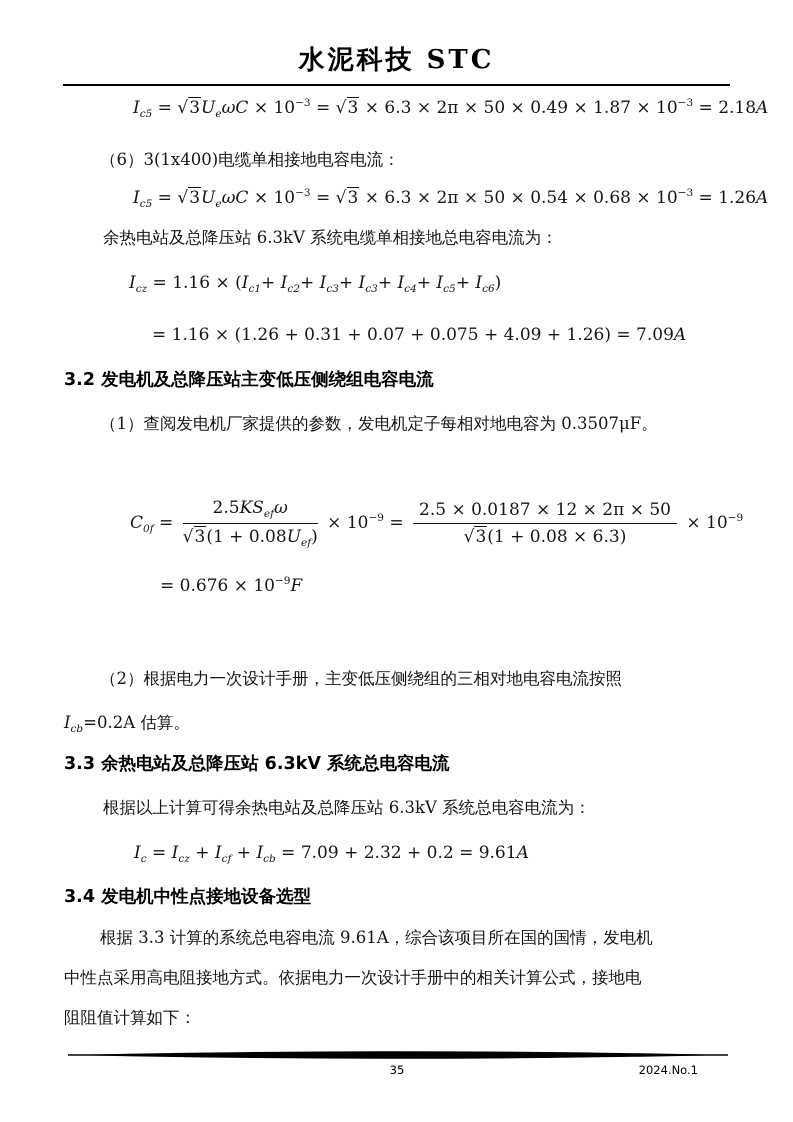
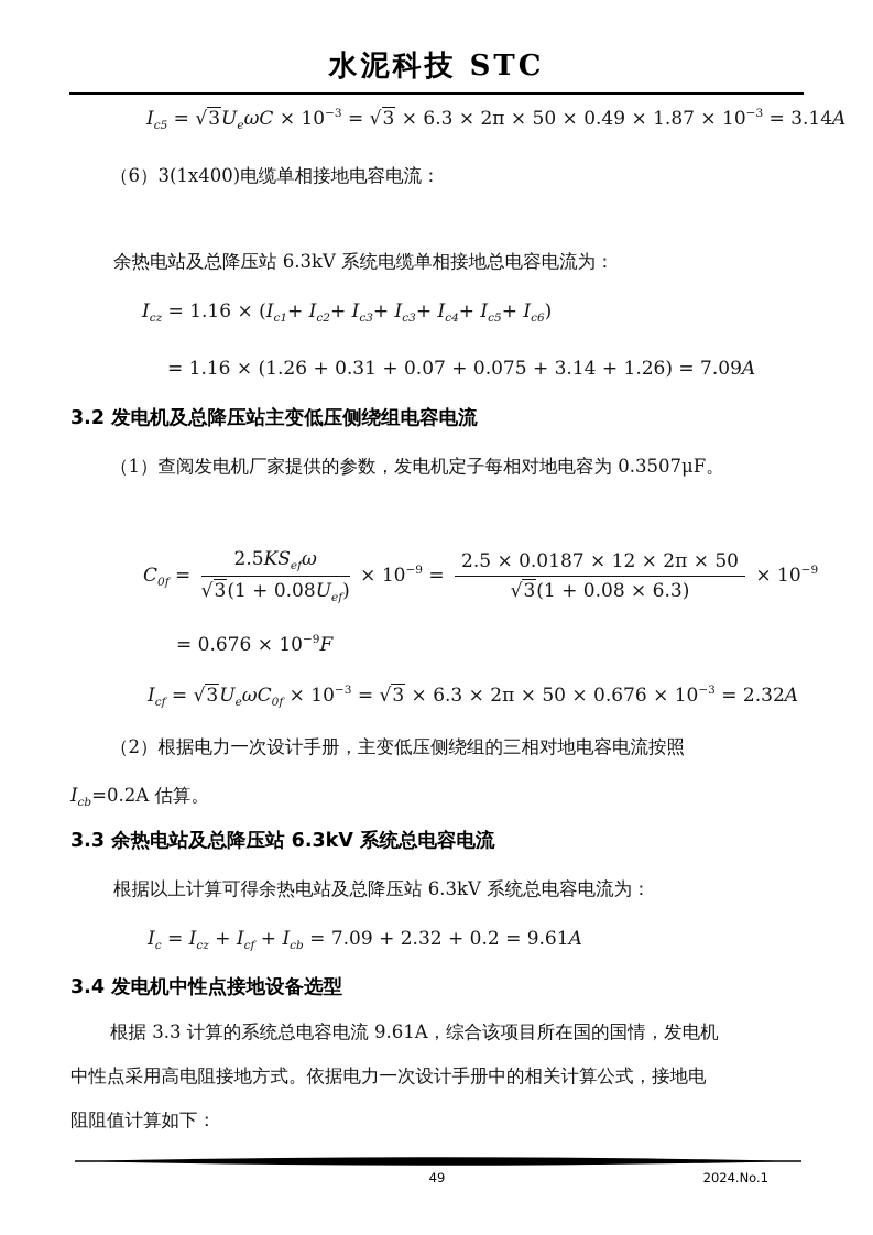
  水泥科技 STC
- Ic5 = √3UeωC × 10−3 = √3 × 6.3 × 2π × 50 × 0.49 × 1.87 × 10−3 = 2.18A
+ Ic5 = √3UeωC × 10−3 = √3 × 6.3 × 2π × 50 × 0.49 × 1.87 × 10−3 = 3.14A
  （6）3(1x400)电缆单相接地电容电流：
- Ic5 = √3UeωC × 10−3 = √3 × 6.3 × 2π × 50 × 0.54 × 0.68 × 10−3 = 1.26A
  余热电站及总降压站 6.3kV 系统电缆单相接地总电容电流为：
  Icz = 1.16 × (Ic1+ Ic2+ Ic3+ Ic3+ Ic4+ Ic5+ Ic6)
- = 1.16 × (1.26 + 0.31 + 0.07 + 0.075 + 4.09 + 1.26) = 7.09A
+ = 1.16 × (1.26 + 0.31 + 0.07 + 0.075 + 3.14 + 1.26) = 7.09A
  3.2 发电机及总降压站主变低压侧绕组电容电流
  （1）查阅发电机厂家提供的参数，发电机定子每相对地电容为 0.3507μF。
  C0f =
  2.5KSefω
  √3(1 + 0.08Uef)
  × 10−9 =
  2.5 × 0.0187 × 12 × 2π × 50
  √3(1 + 0.08 × 6.3)
  × 10−9
  = 0.676 × 10−9F
+ Icf = √3UeωC0f × 10−3 = √3 × 6.3 × 2π × 50 × 0.676 × 10−3 = 2.32A
  （2）根据电力一次设计手册，主变低压侧绕组的三相对地电容电流按照
  Icb=0.2A 估算。
  3.3 余热电站及总降压站 6.3kV 系统总电容电流
  根据以上计算可得余热电站及总降压站 6.3kV 系统总电容电流为：
  Ic = Icz + Icf + Icb = 7.09 + 2.32 + 0.2 = 9.61A
  3.4 发电机中性点接地设备选型
  根据 3.3 计算的系统总电容电流 9.61A，综合该项目所在国的国情，发电机
  中性点采用高电阻接地方式。依据电力一次设计手册中的相关计算公式，接地电
  阻阻值计算如下：
- 35
+ 49
  2024.No.1
